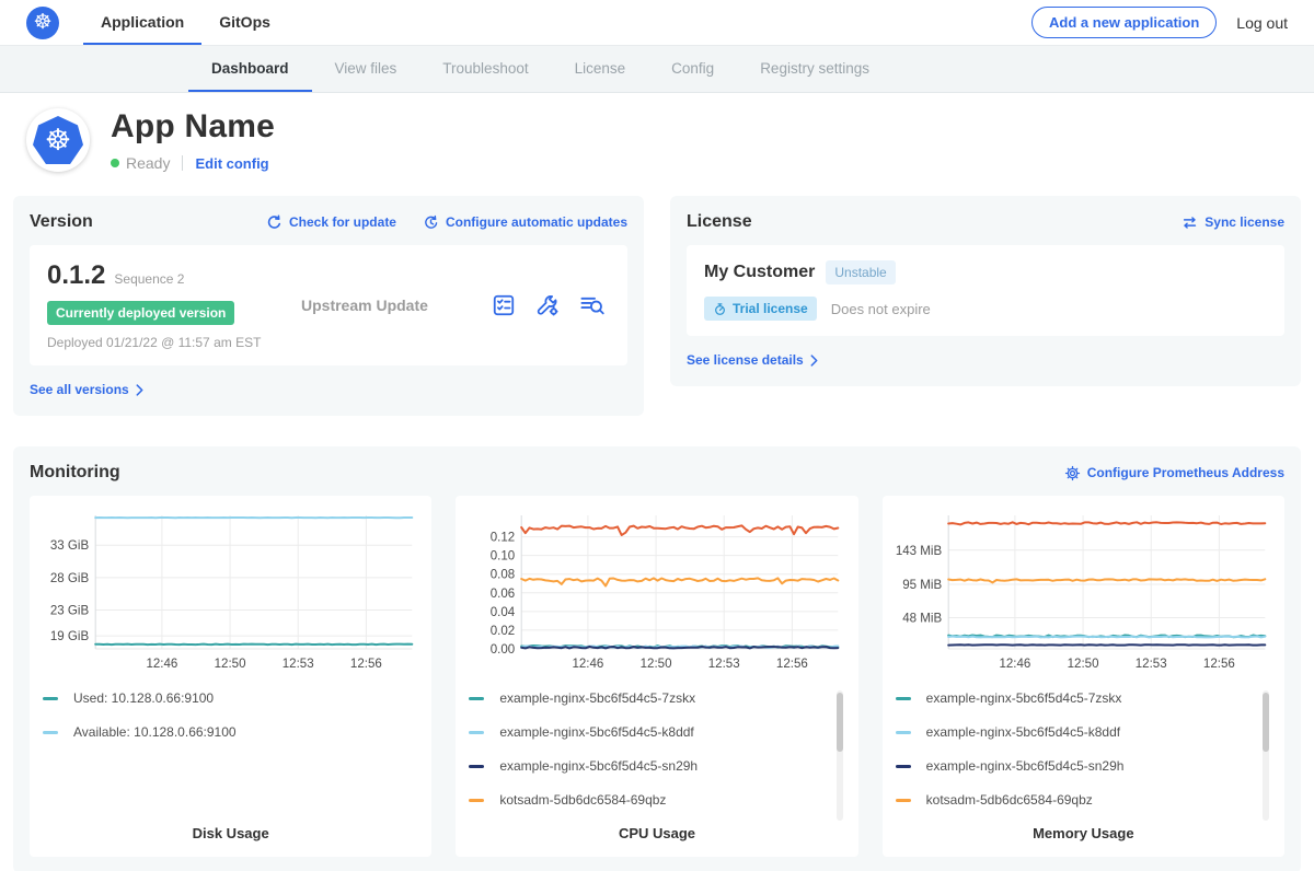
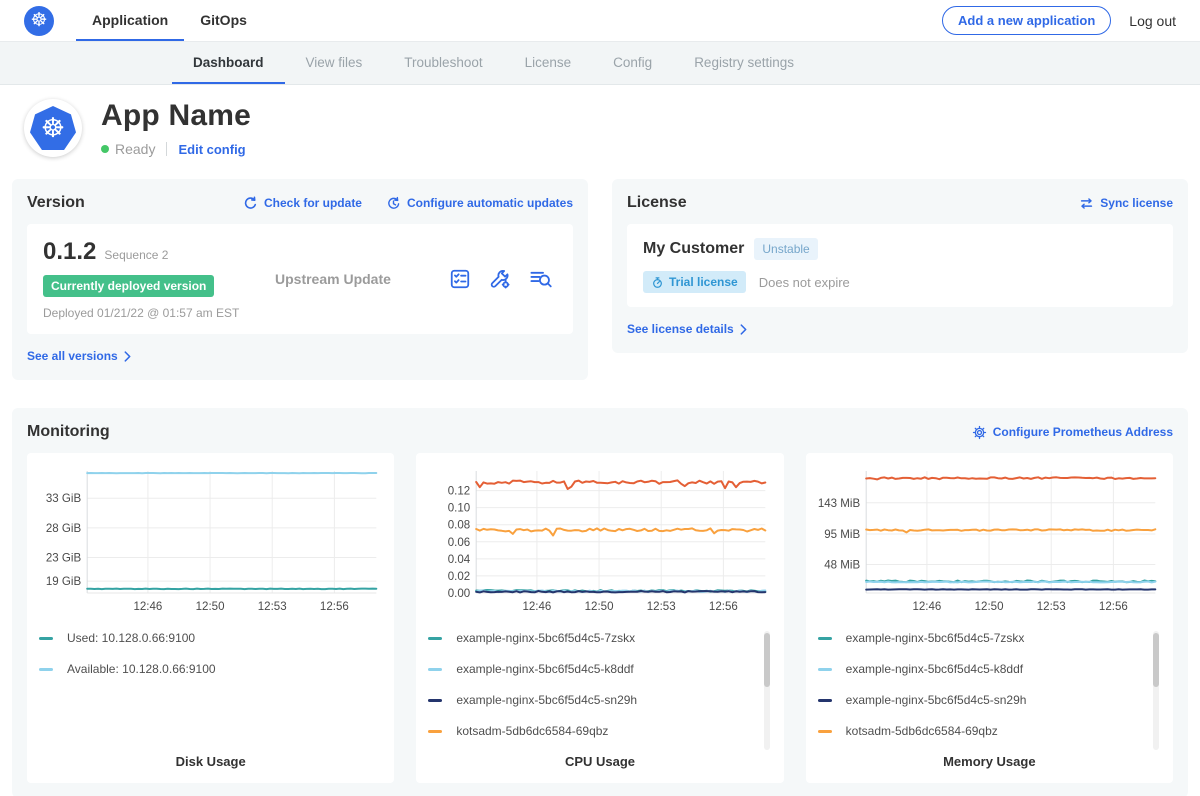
  ☸
  Application
  GitOps
  Add a new application
  Log out
  Dashboard
  View files
  Troubleshoot
  License
  Config
  Registry settings
  ☸
  App Name
  Ready
  Edit config
  Version
  Check for update
  Configure automatic updates
  0.1.2
  Sequence 2
  Currently deployed version
- Deployed 01/21/22 @ 11:57 am EST
+ Deployed 01/21/22 @ 01:57 am EST
  Upstream Update
  See all versions
  License
  Sync license
  My Customer
  Unstable
  Trial license
  Does not expire
  See license details
  Monitoring
  Configure Prometheus Address
  33 GiB
  28 GiB
  23 GiB
  19 GiB
  12:46
  12:50
  12:53
  12:56
  Used: 10.128.0.66:9100
  Available: 10.128.0.66:9100
  Disk Usage
  0.12
  0.10
  0.08
  0.06
  0.04
  0.02
  0.00
  12:46
  12:50
  12:53
  12:56
  example-nginx-5bc6f5d4c5-7zskx
  example-nginx-5bc6f5d4c5-k8ddf
  example-nginx-5bc6f5d4c5-sn29h
  kotsadm-5db6dc6584-69qbz
  CPU Usage
  143 MiB
  95 MiB
  48 MiB
  12:46
  12:50
  12:53
  12:56
  example-nginx-5bc6f5d4c5-7zskx
  example-nginx-5bc6f5d4c5-k8ddf
  example-nginx-5bc6f5d4c5-sn29h
  kotsadm-5db6dc6584-69qbz
  Memory Usage
